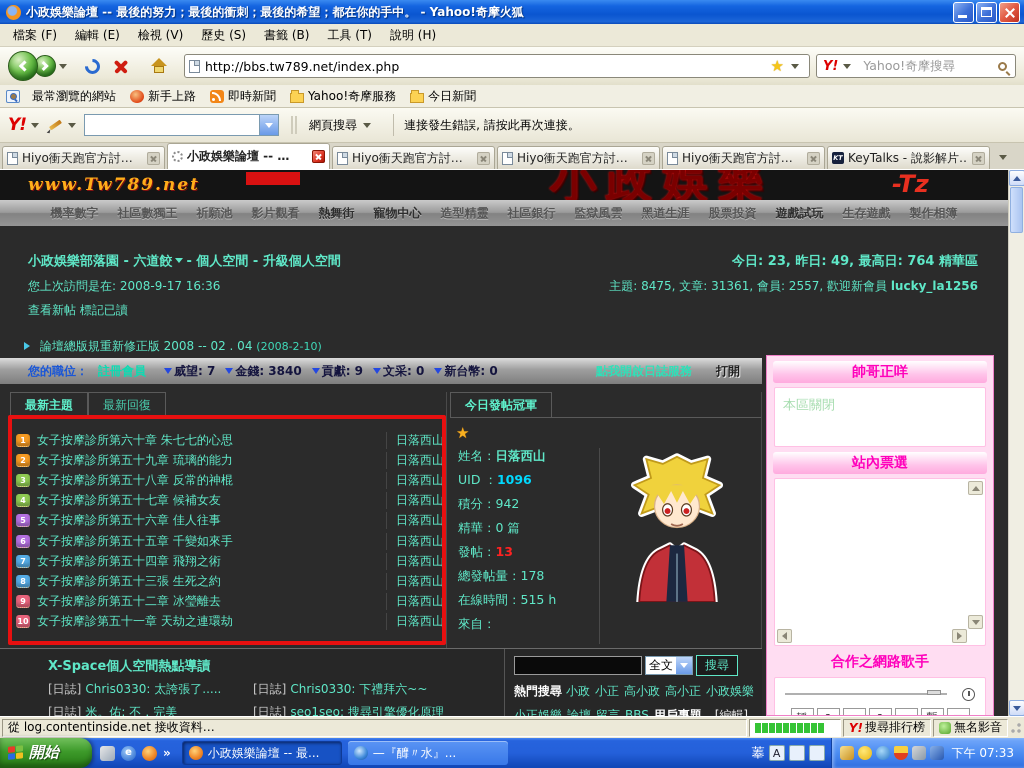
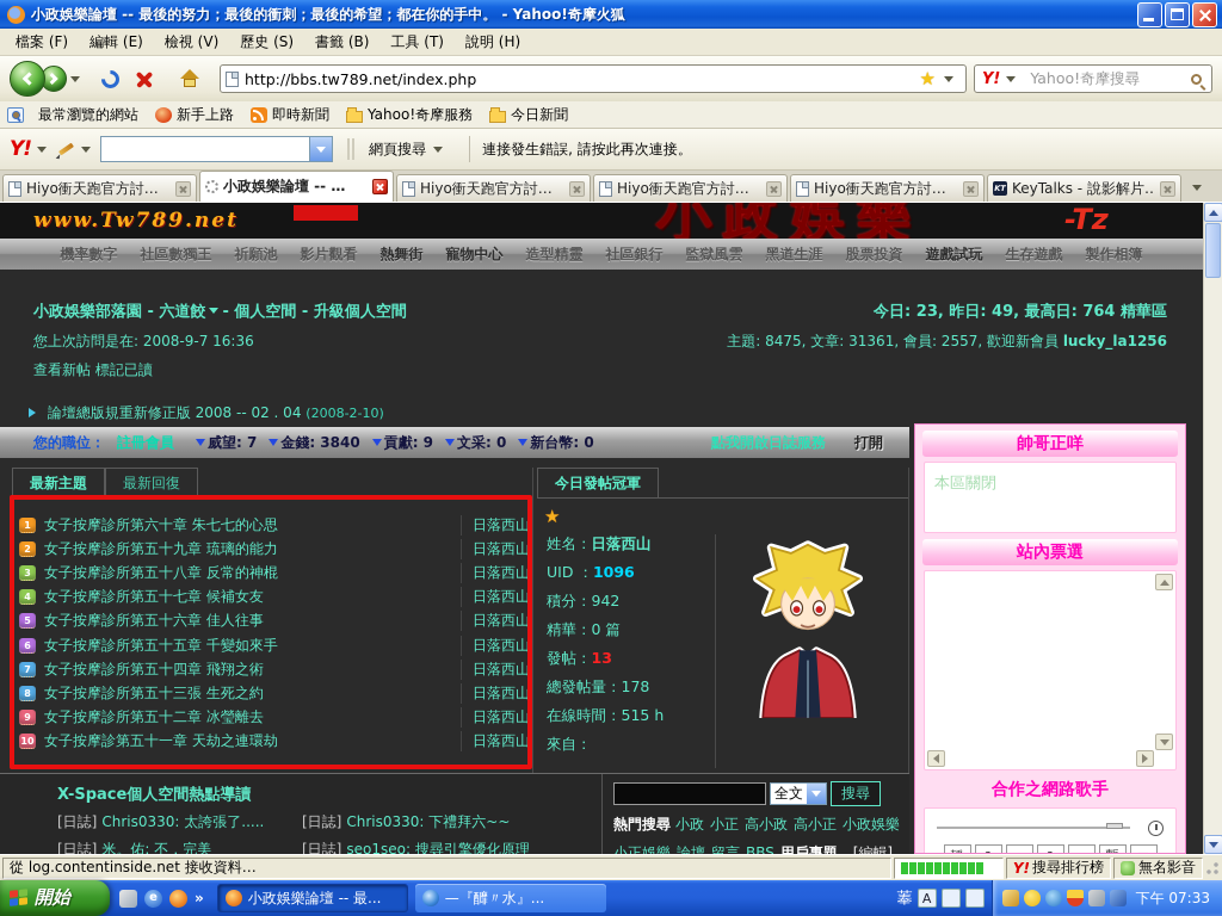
  小政娛樂論壇 -- 最後的努力；最後的衝刺；最後的希望；都在你的手中。 - Yahoo!奇摩火狐
  檔案 (F)
  編輯 (E)
  檢視 (V)
  歷史 (S)
  書籤 (B)
  工具 (T)
  說明 (H)
  http://bbs.tw789.net/index.php
  ★
  Y!
  Yahoo!奇摩搜尋
  最常瀏覽的網站
  新手上路
  即時新聞
  Yahoo!奇摩服務
  今日新聞
  Y!
  網頁搜尋
  連接發生錯誤, 請按此再次連接。
  Hiyo衝天跑官方討…
  小政娛樂論壇 -- …
  Hiyo衝天跑官方討…
  Hiyo衝天跑官方討…
  Hiyo衝天跑官方討…
  KeyTalks - 說影解片…
  小政娛樂
  -Tz
  www.Tw789.net
  機率數字
  社區數獨王
  祈願池
  影片觀看
  熱舞街
  寵物中心
  造型精靈
  社區銀行
  監獄風雲
  黑道生涯
  股票投資
  遊戲試玩
  生存遊戲
  製作相簿
  小政娛樂部落園 - 六道餃 - 個人空間 - 升級個人空間
  今日: 23, 昨日: 49, 最高日: 764 精華區
- 您上次訪問是在: 2008-9-17 16:36
+ 您上次訪問是在: 2008-9-7 16:36
  主題: 8475, 文章: 31361, 會員: 2557, 歡迎新會員 lucky_la1256
  查看新帖 標記已讀
  論壇總版規重新修正版 2008 -- 02 . 04 (2008-2-10)
  您的職位：
  註冊會員
  威望: 7
  金錢: 3840
  貢獻: 9
  文采: 0
  新台幣: 0
  點我開啟日誌服務
  打開
  最新主題
  最新回復
  1
  女子按摩診所第六十章 朱七七的心思
  日落西山
  2
  女子按摩診所第五十九章 琉璃的能力
  日落西山
  3
  女子按摩診所第五十八章 反常的神棍
  日落西山
  4
  女子按摩診所第五十七章 候補女友
  日落西山
  5
  女子按摩診所第五十六章 佳人往事
  日落西山
  6
  女子按摩診所第五十五章 千變如來手
  日落西山
  7
  女子按摩診所第五十四章 飛翔之術
  日落西山
  8
  女子按摩診所第五十三張 生死之約
  日落西山
  9
  女子按摩診所第五十二章 冰瑩離去
  日落西山
  10
  女子按摩診第五十一章 天劫之連環劫
  日落西山
  今日發帖冠軍
  ★
  姓名：
  日落西山
  UID ：
  1096
  積分：
  942
  精華：
  0 篇
  發帖：
  13
  總發帖量：
  178
  在線時間：
  515 h
  來自：
  帥哥正咩
  本區關閉
  站內票選
  合作之網路歌手
  X-Space個人空間熱點導讀
  [日誌] Chris0330: 太誇張了.....
  [日誌] Chris0330: 下禮拜六~~
  [日誌] 米。佑: 不，完美
  [日誌] seo1seo: 搜尋引擎優化原理
  全文
  搜尋
  熱門搜尋 小政 小正 高小政 高小正 小政娛樂
  小正娛樂 論壇 留言 BBS 用戶專題 [編輯]
  從 log.contentinside.net 接收資料…
  Y!
  搜尋排行榜
  無名影音
  開始
  »
  小政娛樂論壇 -- 最...
  —『釄〃水』...
  菶
  A
  下午 07:33
